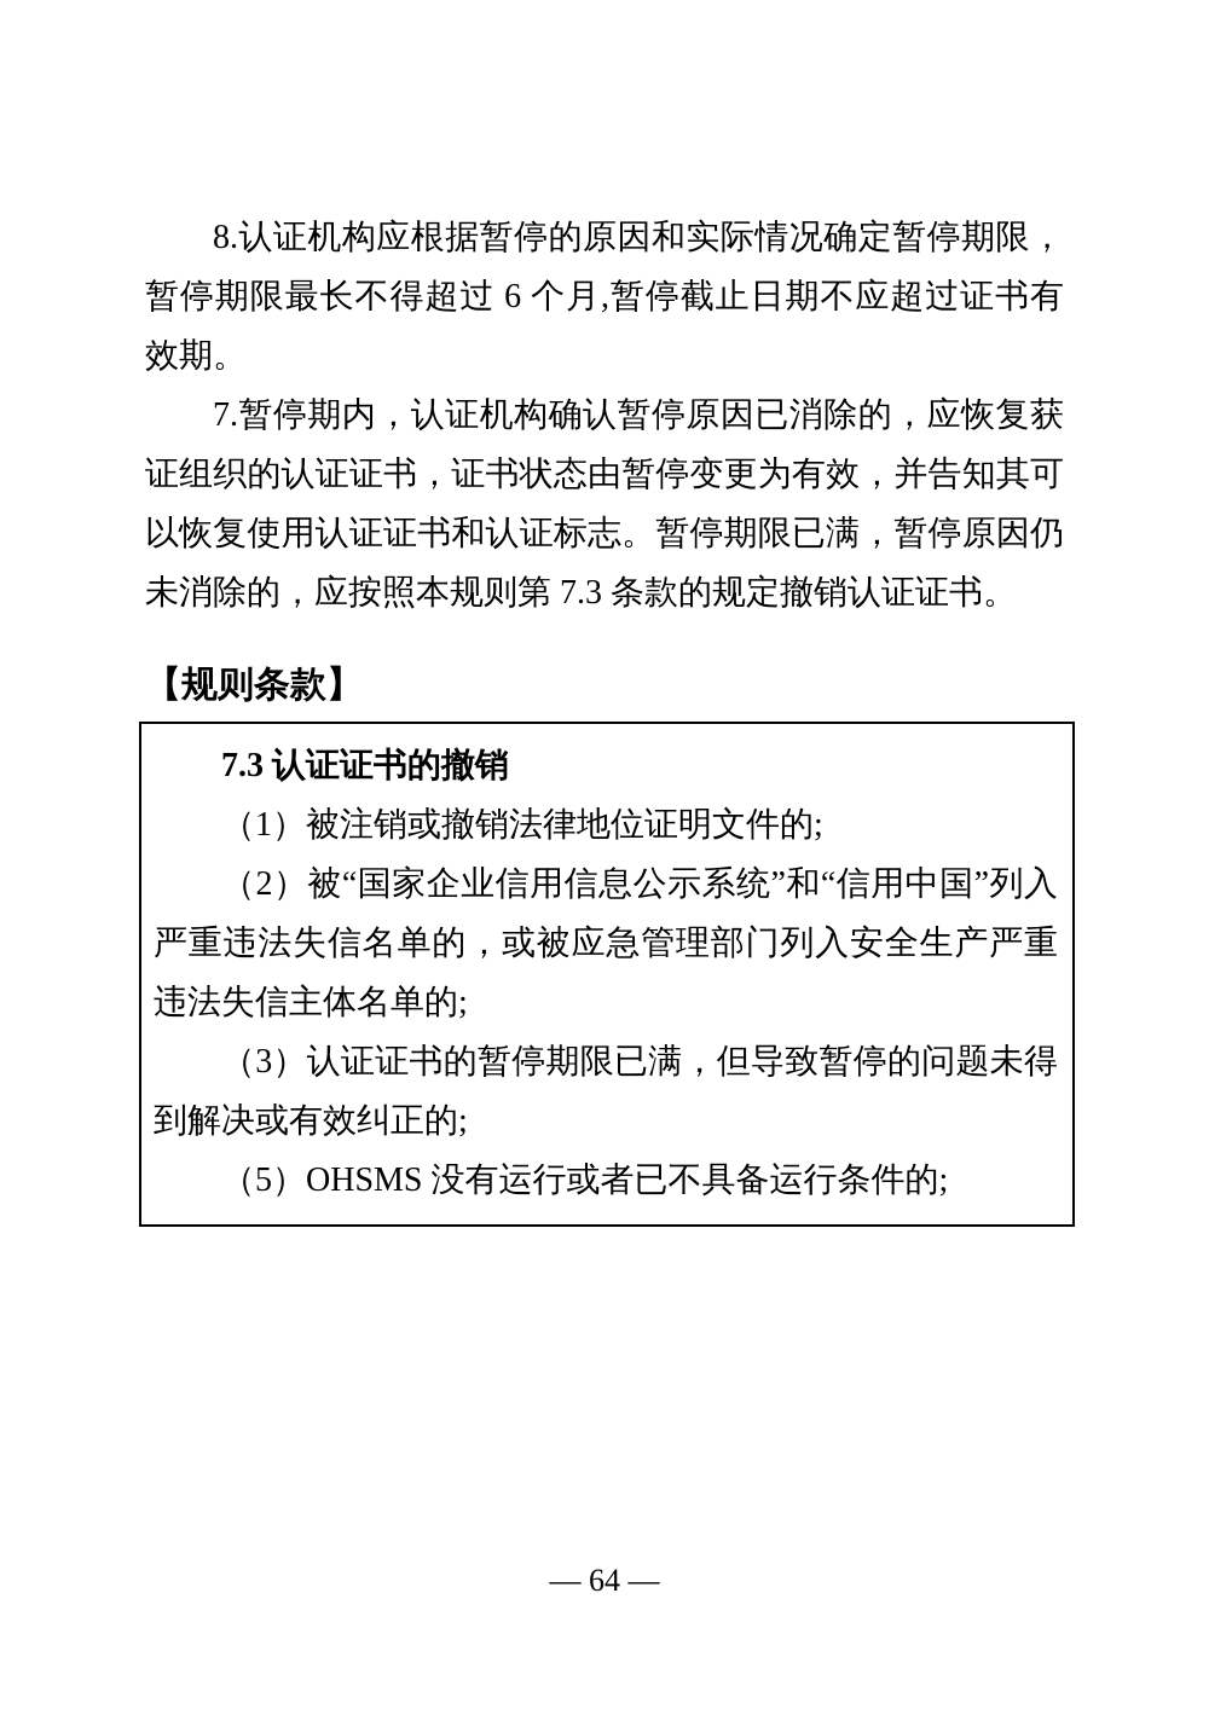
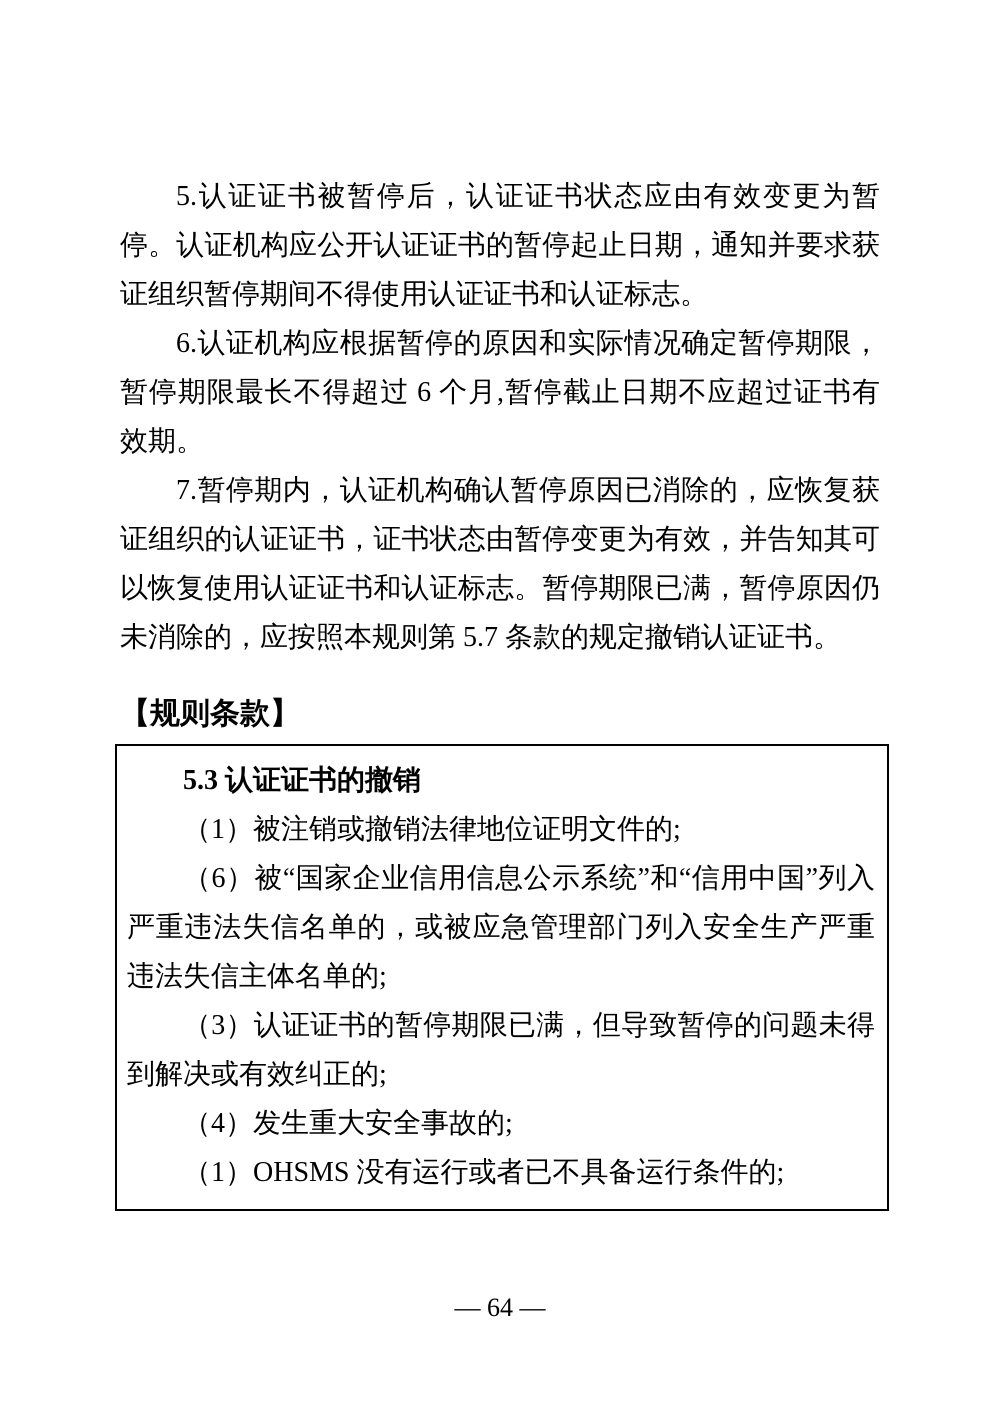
+ 5.认证证书被暂停后，认证证书状态应由有效变更为暂停。认证机构应公开认证证书的暂停起止日期，通知并要求获证组织暂停期间不得使用认证证书和认证标志。
- 8.认证机构应根据暂停的原因和实际情况确定暂停期限，暂停期限最长不得超过 6 个月,暂停截止日期不应超过证书有效期。
+ 6.认证机构应根据暂停的原因和实际情况确定暂停期限，暂停期限最长不得超过 6 个月,暂停截止日期不应超过证书有效期。
- 7.暂停期内，认证机构确认暂停原因已消除的，应恢复获证组织的认证证书，证书状态由暂停变更为有效，并告知其可以恢复使用认证证书和认证标志。暂停期限已满，暂停原因仍未消除的，应按照本规则第 7.3 条款的规定撤销认证证书。
+ 7.暂停期内，认证机构确认暂停原因已消除的，应恢复获证组织的认证证书，证书状态由暂停变更为有效，并告知其可以恢复使用认证证书和认证标志。暂停期限已满，暂停原因仍未消除的，应按照本规则第 5.7 条款的规定撤销认证证书。
  【规则条款】
- 7.3 认证证书的撤销
+ 5.3 认证证书的撤销
  （1）被注销或撤销法律地位证明文件的;
- （2）被“国家企业信用信息公示系统”和“信用中国”列入严重违法失信名单的，或被应急管理部门列入安全生产严重违法失信主体名单的;
+ （6）被“国家企业信用信息公示系统”和“信用中国”列入严重违法失信名单的，或被应急管理部门列入安全生产严重违法失信主体名单的;
  （3）认证证书的暂停期限已满，但导致暂停的问题未得到解决或有效纠正的;
+ （4）发生重大安全事故的;
- （5）OHSMS 没有运行或者已不具备运行条件的;
+ （1）OHSMS 没有运行或者已不具备运行条件的;
  — 64 —
